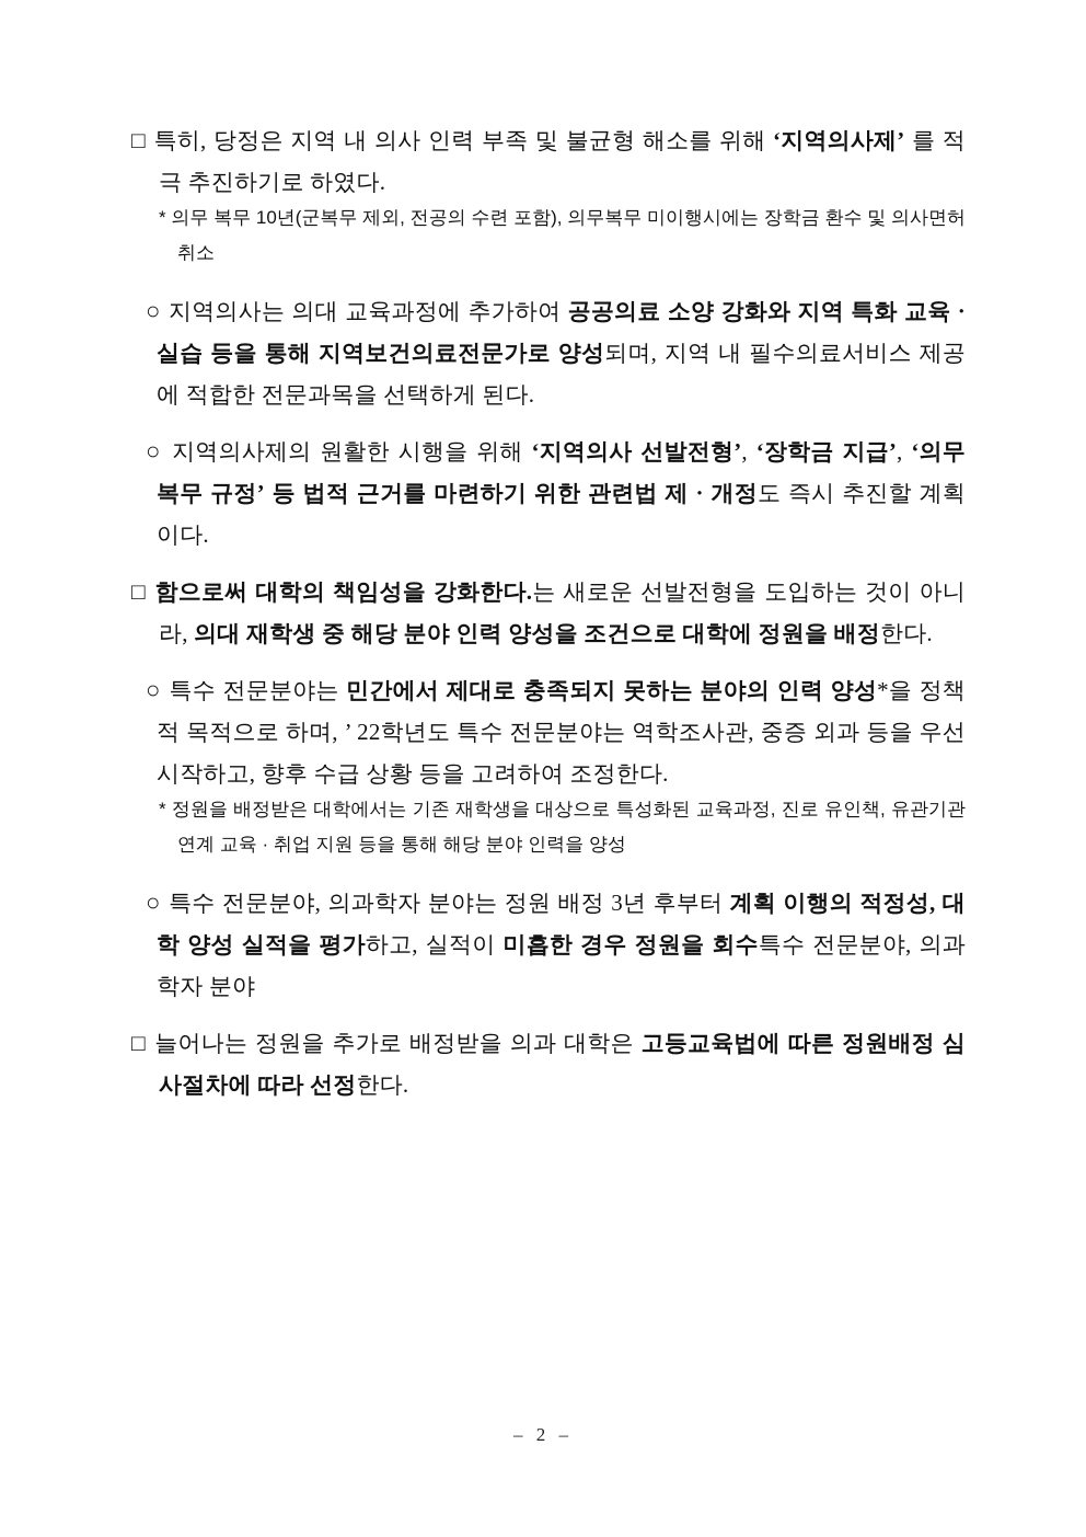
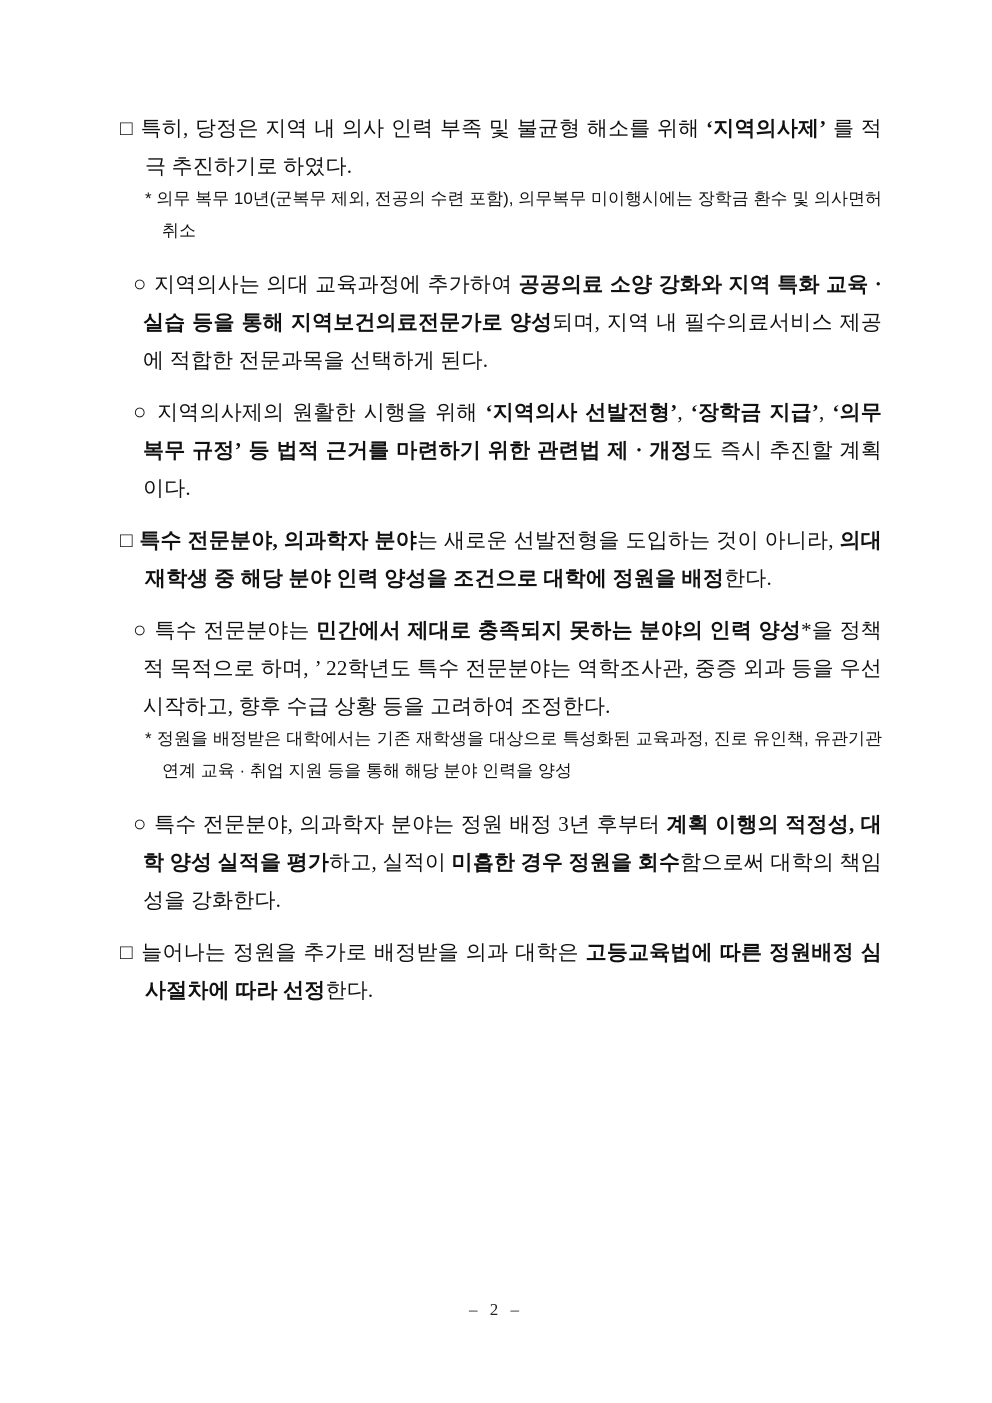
  □ 특히, 당정은 지역 내 의사 인력 부족 및 불균형 해소를 위해 ‘지역의사제’ 를 적극 추진하기로 하였다.
  * 의무 복무 10년(군복무 제외, 전공의 수련 포함), 의무복무 미이행시에는 장학금 환수 및 의사면허 취소
  ○ 지역의사는 의대 교육과정에 추가하여 공공의료 소양 강화와 지역 특화 교육 · 실습 등을 통해 지역보건의료전문가로 양성되며, 지역 내 필수의료서비스 제공에 적합한 전문과목을 선택하게 된다.
  ○ 지역의사제의 원활한 시행을 위해 ‘지역의사 선발전형’, ‘장학금 지급’, ‘의무 복무 규정’ 등 법적 근거를 마련하기 위한 관련법 제 · 개정도 즉시 추진할 계획이다.
- □ 함으로써 대학의 책임성을 강화한다.는 새로운 선발전형을 도입하는 것이 아니라, 의대 재학생 중 해당 분야 인력 양성을 조건으로 대학에 정원을 배정한다.
+ □ 특수 전문분야, 의과학자 분야는 새로운 선발전형을 도입하는 것이 아니라, 의대 재학생 중 해당 분야 인력 양성을 조건으로 대학에 정원을 배정한다.
  ○ 특수 전문분야는 민간에서 제대로 충족되지 못하는 분야의 인력 양성*을 정책적 목적으로 하며, ’ 22학년도 특수 전문분야는 역학조사관, 중증 외과 등을 우선 시작하고, 향후 수급 상황 등을 고려하여 조정한다.
  * 정원을 배정받은 대학에서는 기존 재학생을 대상으로 특성화된 교육과정, 진로 유인책, 유관기관 연계 교육 · 취업 지원 등을 통해 해당 분야 인력을 양성
- ○ 특수 전문분야, 의과학자 분야는 정원 배정 3년 후부터 계획 이행의 적정성, 대학 양성 실적을 평가하고, 실적이 미흡한 경우 정원을 회수특수 전문분야, 의과학자 분야
+ ○ 특수 전문분야, 의과학자 분야는 정원 배정 3년 후부터 계획 이행의 적정성, 대학 양성 실적을 평가하고, 실적이 미흡한 경우 정원을 회수함으로써 대학의 책임성을 강화한다.
  □ 늘어나는 정원을 추가로 배정받을 의과 대학은 고등교육법에 따른 정원배정 심사절차에 따라 선정한다.
  – 2 –
